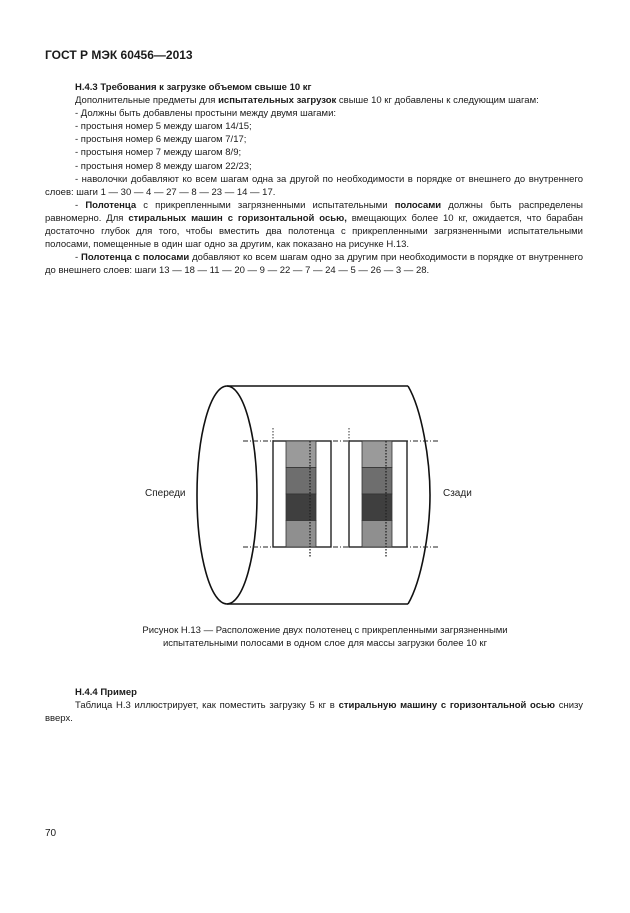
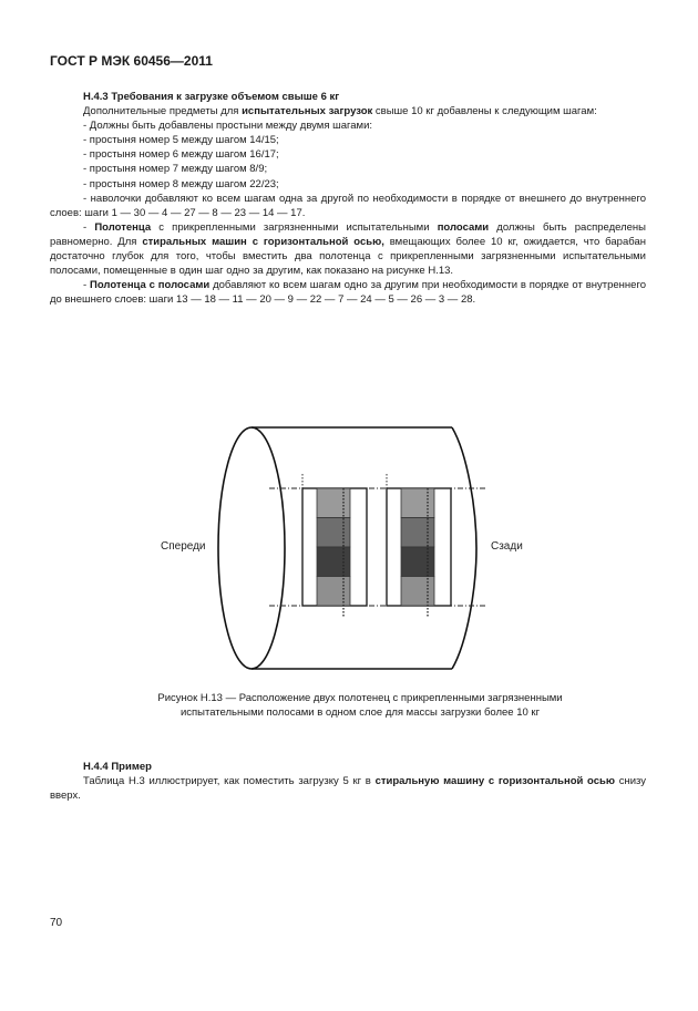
- ГОСТ Р МЭК 60456—2013
+ ГОСТ Р МЭК 60456—2011
- Н.4.3 Требования к загрузке объемом свыше 10 кг
+ Н.4.3 Требования к загрузке объемом свыше 6 кг
  Дополнительные предметы для испытательных загрузок свыше 10 кг добавлены к следующим шагам:
  - Должны быть добавлены простыни между двумя шагами:
  - простыня номер 5 между шагом 14/15;
- - простыня номер 6 между шагом 7/17;
+ - простыня номер 6 между шагом 16/17;
  - простыня номер 7 между шагом 8/9;
  - простыня номер 8 между шагом 22/23;
  - наволочки добавляют ко всем шагам одна за другой по необходимости в порядке от внешнего до внутреннего слоев: шаги 1 — 30 — 4 — 27 — 8 — 23 — 14 — 17.
  - Полотенца с прикрепленными загрязненными испытательными полосами должны быть распределены равномерно. Для стиральных машин с горизонтальной осью, вмещающих более 10 кг, ожидается, что барабан достаточно глубок для того, чтобы вместить два полотенца с прикрепленными загрязненными испытательными полосами, помещенные в один шаг одно за другим, как показано на рисунке Н.13.
  - Полотенца с полосами добавляют ко всем шагам одно за другим при необходимости в порядке от внутреннего до внешнего слоев: шаги 13 — 18 — 11 — 20 — 9 — 22 — 7 — 24 — 5 — 26 — 3 — 28.
  Спереди
  Сзади
  Рисунок Н.13 — Расположение двух полотенец с прикрепленными загрязненными
  испытательными полосами в одном слое для массы загрузки более 10 кг
  Н.4.4 Пример
  Таблица Н.3 иллюстрирует, как поместить загрузку 5 кг в стиральную машину с горизонтальной осью снизу вверх.
  70
